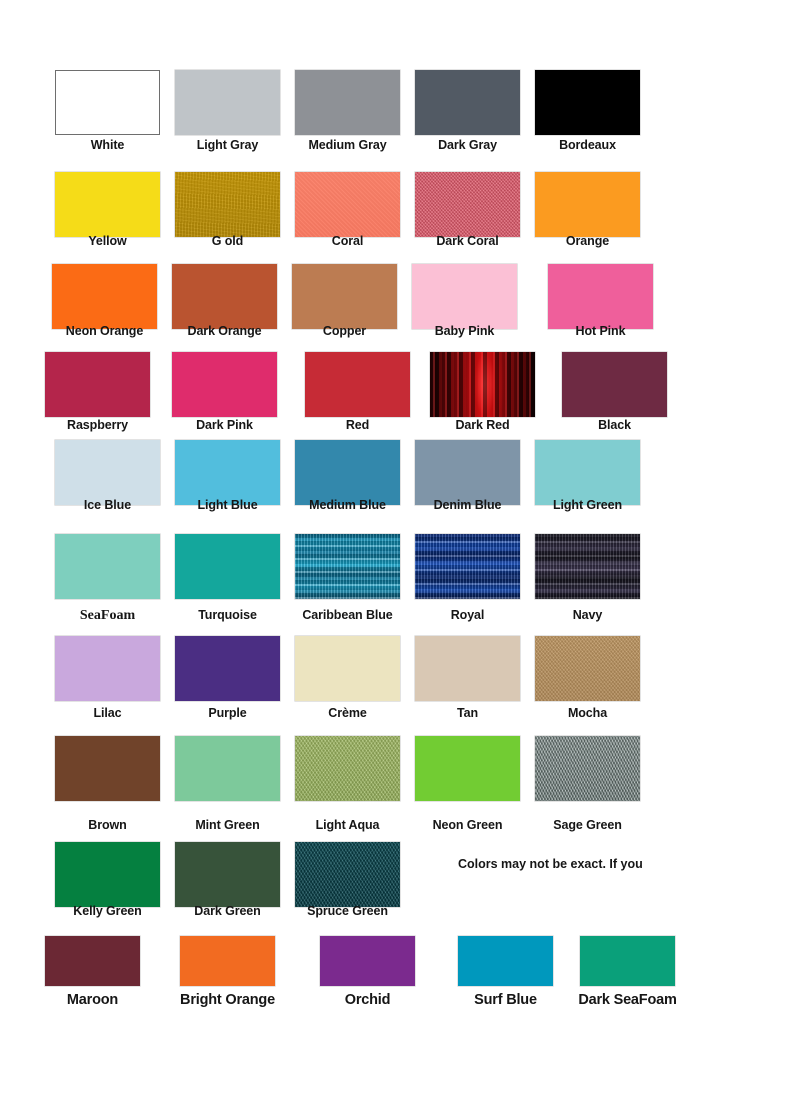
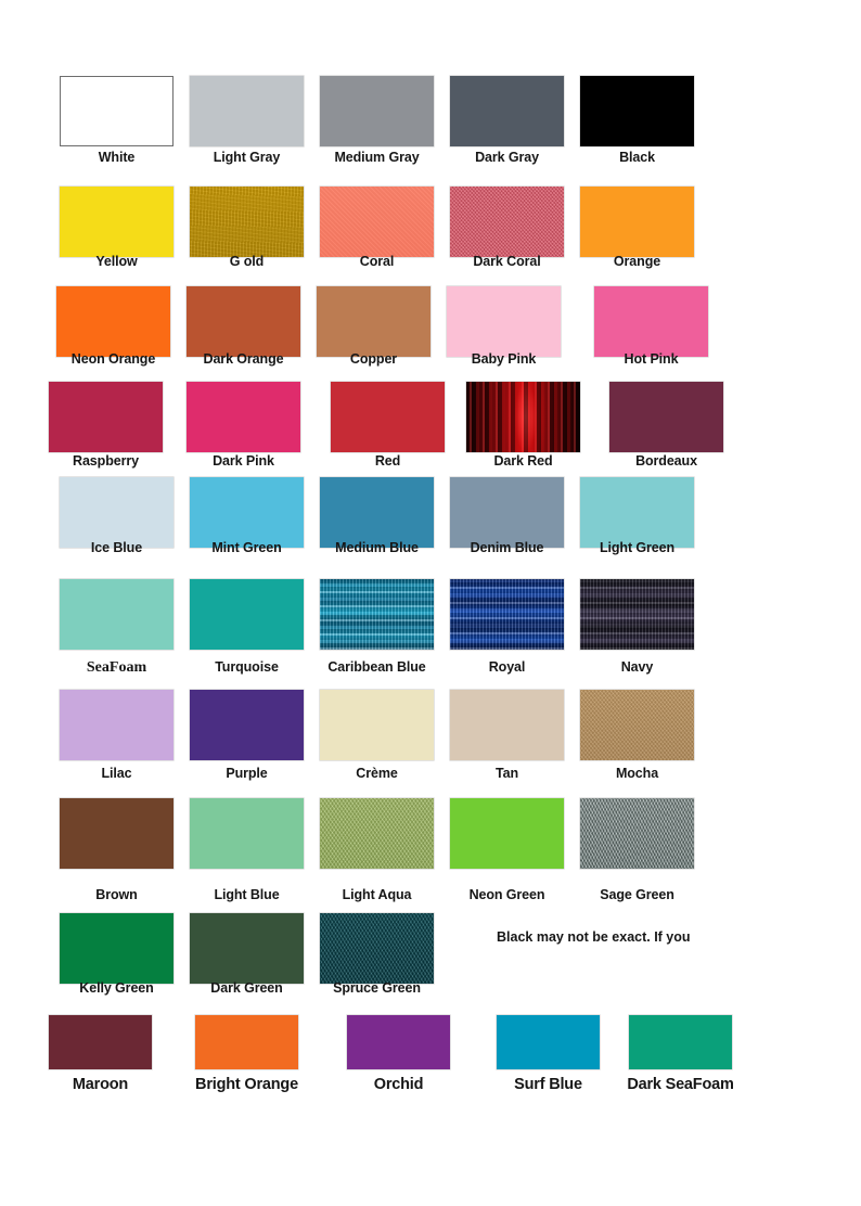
  White
  Light Gray
  Medium Gray
  Dark Gray
- Bordeaux
+ Black
  Yellow
  G old
  Coral
  Dark Coral
  Orange
  Neon Orange
  Dark Orange
  Copper
  Baby Pink
  Hot Pink
  Raspberry
  Dark Pink
  Red
  Dark Red
- Black
+ Bordeaux
  Ice Blue
- Light Blue
+ Mint Green
  Medium Blue
  Denim Blue
  Light Green
  SeaFoam
  Turquoise
  Caribbean Blue
  Royal
  Navy
  Lilac
  Purple
  Crème
  Tan
  Mocha
  Brown
- Mint Green
+ Light Blue
  Light Aqua
  Neon Green
  Sage Green
  Kelly Green
  Dark Green
  Spruce Green
  Maroon
  Bright Orange
  Orchid
  Surf Blue
  Dark SeaFoam
- Colors may not be exact. If you
+ Black may not be exact. If you
